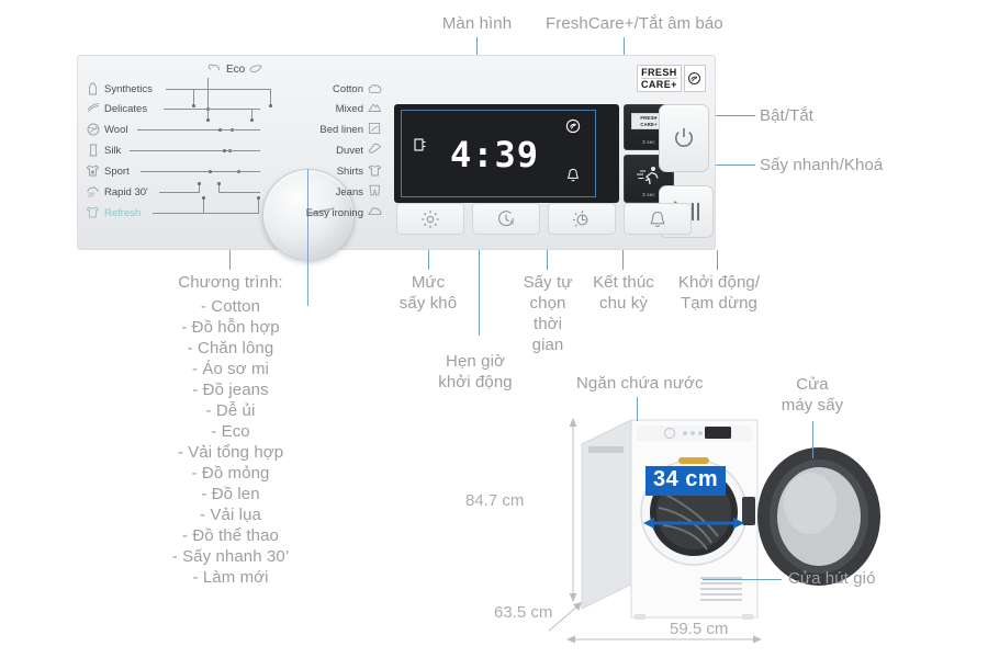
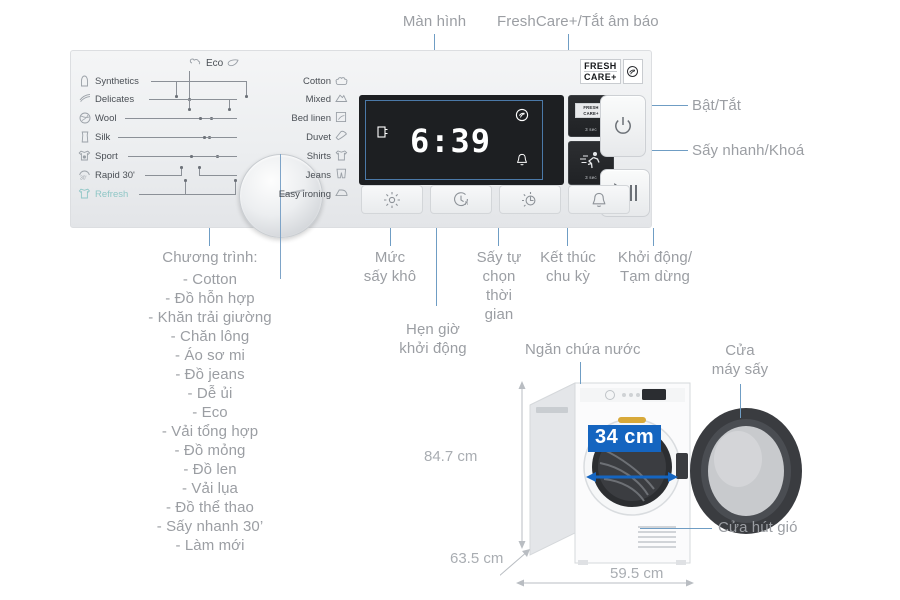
  Màn hình
  FreshCare+/Tắt âm báo
  Bật/Tắt
  Sấy nhanh/Khoá
  Eco
  Synthetics
  Delicates
  Wool
  Silk
  Sport
  Rapid 30'
  Refresh
  Cotton
  Mixed
  Bed linen
  Duvet
  Shirts
  Jeans
  Easy ironing
- 4:39
+ 6:39
  FRESH
  CARE+
  Mức
  sấy khô
  Hẹn giờ
  khởi động
  Sấy tự
  chọn
  thời
  gian
  Kết thúc
  chu kỳ
  Khởi động/
  Tạm dừng
  Chương trình:
  - Cotton
  - Đồ hỗn hợp
+ - Khăn trải giường
  - Chăn lông
  - Áo sơ mi
  - Đồ jeans
  - Dễ ủi
  - Eco
  - Vải tổng hợp
  - Đồ mỏng
  - Đồ len
  - Vải lụa
  - Đồ thể thao
  - Sấy nhanh 30’
  - Làm mới
  84.7 cm
  63.5 cm
  59.5 cm
  34 cm
  Ngăn chứa nước
  Cửa
  máy sấy
  Cửa hút gió
